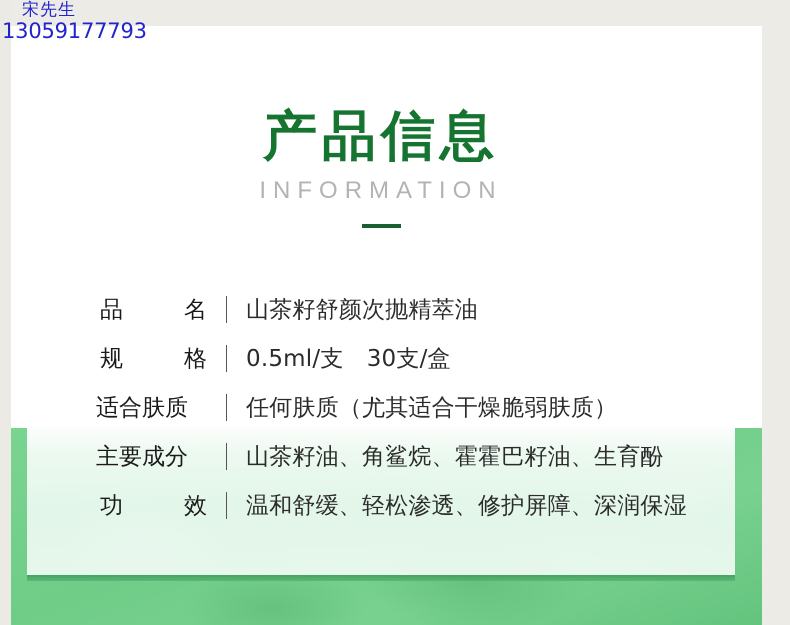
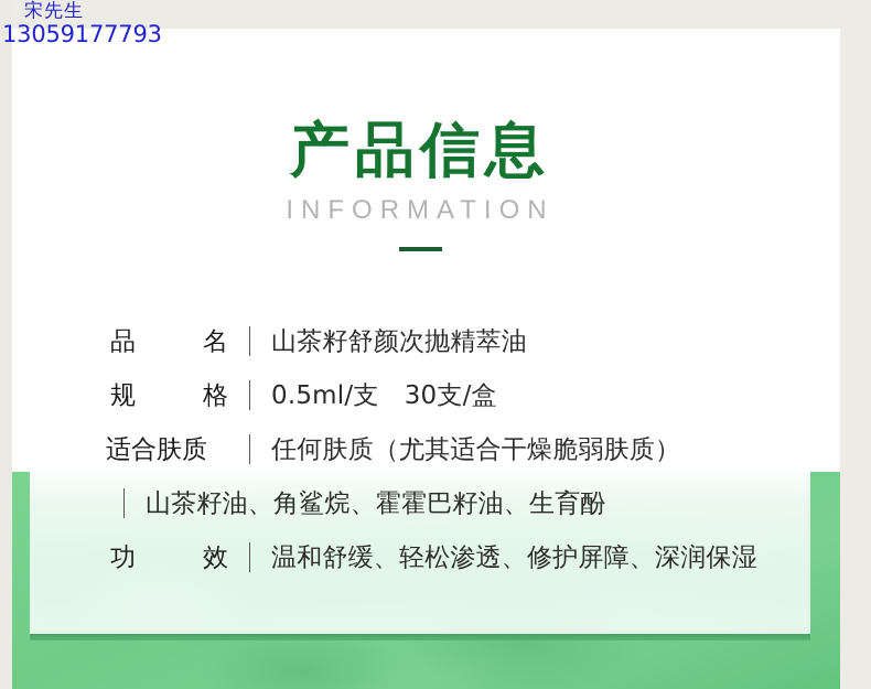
  产品信息
  INFORMATION
  品
  名
  山茶籽舒颜次抛精萃油
  规
  格
  0.5ml/支 30支/盒
  适合肤质
  任何肤质（尤其适合干燥脆弱肤质）
- 主要成分
  山茶籽油、角鲨烷、霍霍巴籽油、生育酚
  功
  效
  温和舒缓、轻松渗透、修护屏障、深润保湿
  宋先生
  13059177793
